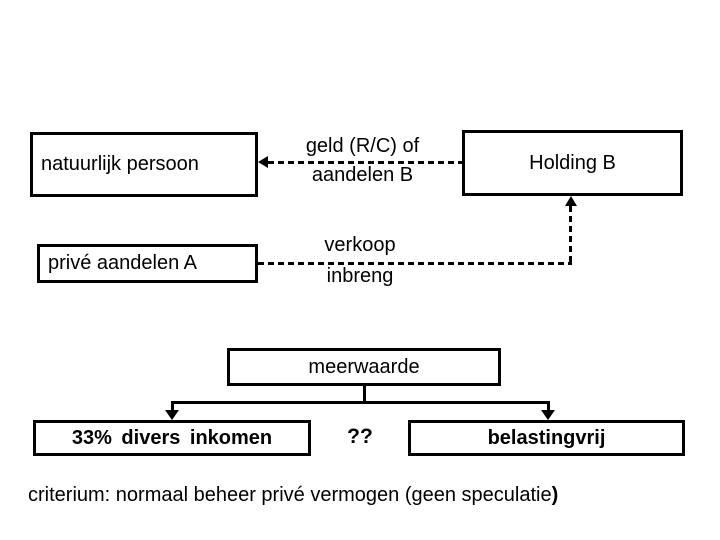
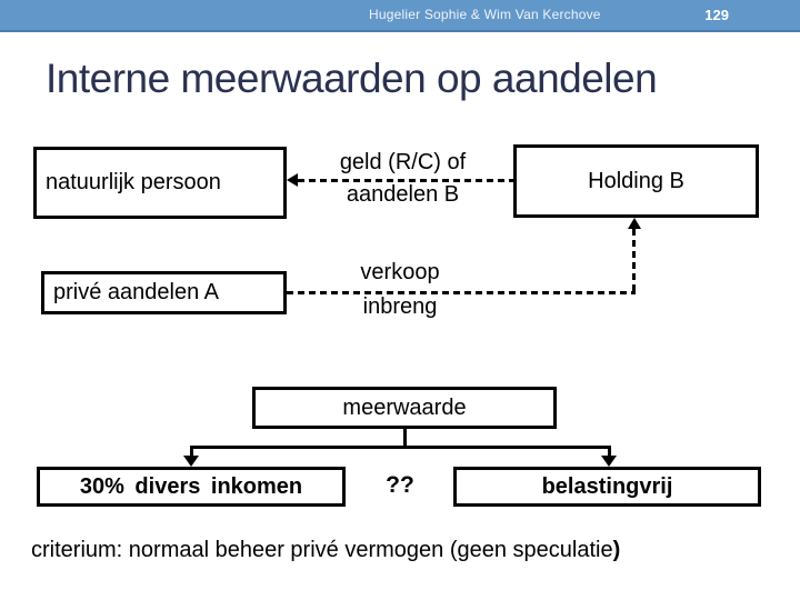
+ Hugelier Sophie & Wim Van Kerchove
+ 129
+ Interne meerwaarden op aandelen
  natuurlijk persoon
  Holding B
  geld (R/C) of
  aandelen B
  privé aandelen A
  verkoop
  inbreng
  meerwaarde
- 33% divers inkomen
+ 30% divers inkomen
  ??
  belastingvrij
  criterium: normaal beheer privé vermogen (geen speculatie)
